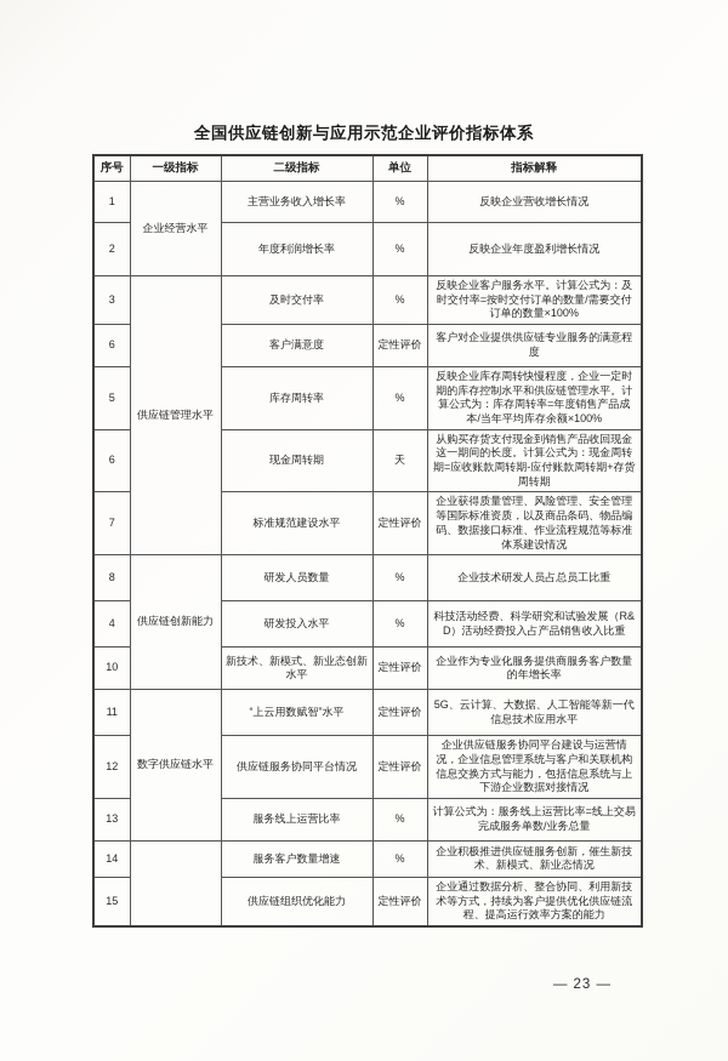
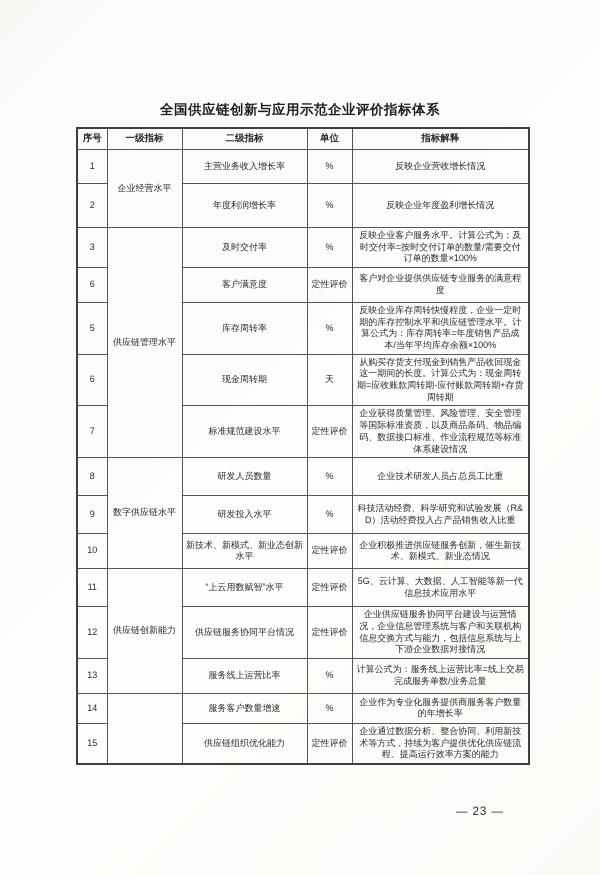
  全国供应链创新与应用示范企业评价指标体系
  序号	一级指标	二级指标	单位	指标解释
  1	企业经营水平	主营业务收入增长率	%	反映企业营收增长情况
  2	年度利润增长率	%	反映企业年度盈利增长情况
  3	供应链管理水平	及时交付率	%	反映企业客户服务水平。计算公式为：及时交付率=按时交付订单的数量/需要交付订单的数量×100%
  6	客户满意度	定性评价	客户对企业提供供应链专业服务的满意程度
  5	库存周转率	%	反映企业库存周转快慢程度，企业一定时期的库存控制水平和供应链管理水平。计算公式为：库存周转率=年度销售产品成本/当年平均库存余额×100%
  6	现金周转期	天	从购买存货支付现金到销售产品收回现金这一期间的长度。计算公式为：现金周转期=应收账款周转期-应付账款周转期+存货周转期
  7	标准规范建设水平	定性评价	企业获得质量管理、风险管理、安全管理等国际标准资质，以及商品条码、物品编码、数据接口标准、作业流程规范等标准体系建设情况
- 8	供应链创新能力	研发人员数量	%	企业技术研发人员占总员工比重
+ 8	数字供应链水平	研发人员数量	%	企业技术研发人员占总员工比重
- 4	研发投入水平	%	科技活动经费、科学研究和试验发展（R&D）活动经费投入占产品销售收入比重
+ 9	研发投入水平	%	科技活动经费、科学研究和试验发展（R&D）活动经费投入占产品销售收入比重
- 10	新技术、新模式、新业态创新水平	定性评价	企业作为专业化服务提供商服务客户数量的年增长率
+ 10	新技术、新模式、新业态创新水平	定性评价	企业积极推进供应链服务创新，催生新技术、新模式、新业态情况
- 11	数字供应链水平	“上云用数赋智”水平	定性评价	5G、云计算、大数据、人工智能等新一代信息技术应用水平
+ 11	供应链创新能力	“上云用数赋智”水平	定性评价	5G、云计算、大数据、人工智能等新一代信息技术应用水平
  12	供应链服务协同平台情况	定性评价	企业供应链服务协同平台建设与运营情况，企业信息管理系统与客户和关联机构信息交换方式与能力，包括信息系统与上下游企业数据对接情况
  13	服务线上运营比率	%	计算公式为：服务线上运营比率=线上交易完成服务单数/业务总量
- 14		服务客户数量增速	%	企业积极推进供应链服务创新，催生新技术、新模式、新业态情况
+ 14		服务客户数量增速	%	企业作为专业化服务提供商服务客户数量的年增长率
  15	供应链组织优化能力	定性评价	企业通过数据分析、整合协同、利用新技术等方式，持续为客户提供优化供应链流程、提高运行效率方案的能力
  — 23 —
